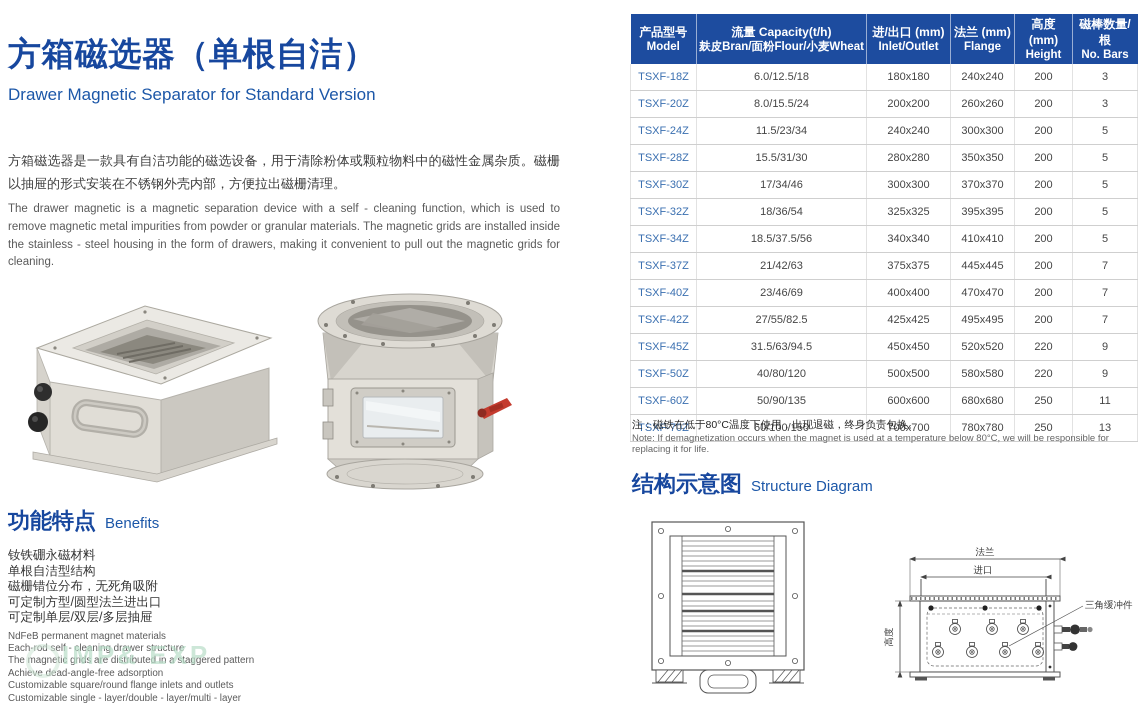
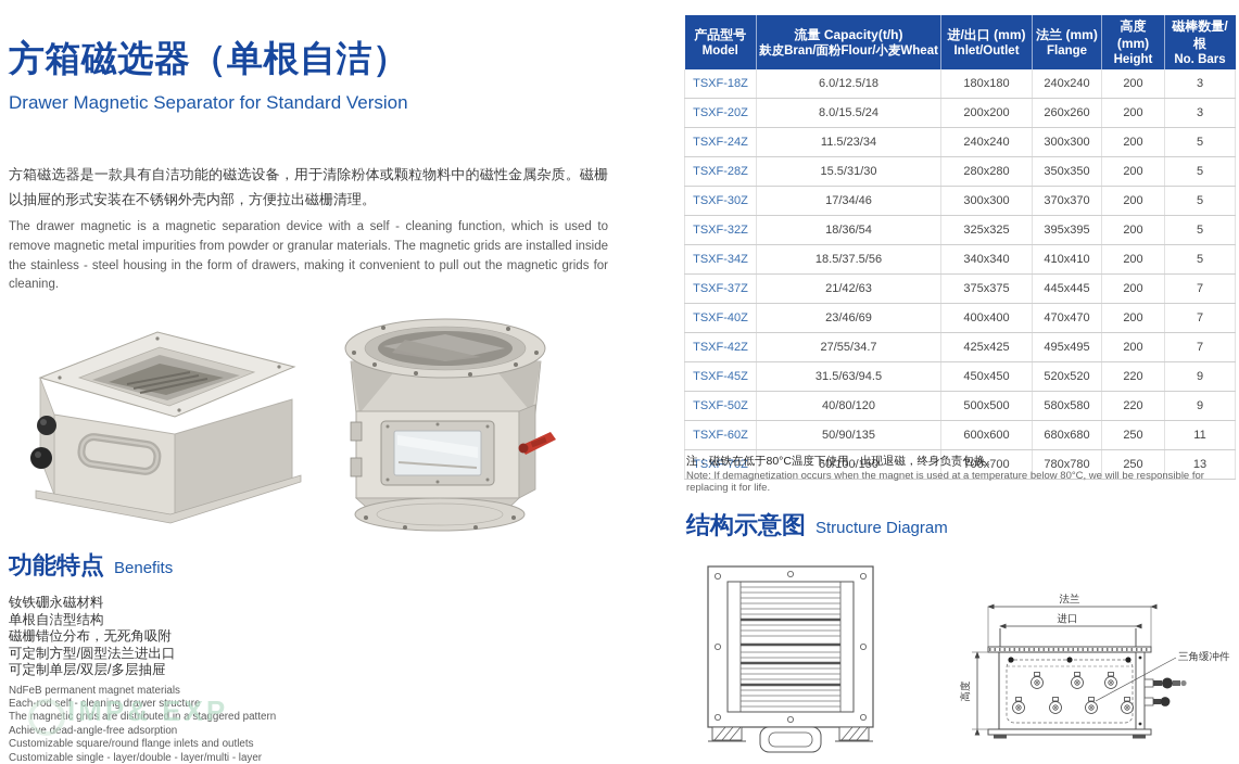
  方箱磁选器（单根自洁）
  Drawer Magnetic Separator for Standard Version
  方箱磁选器是一款具有自洁功能的磁选设备，用于清除粉体或颗粒物料中的磁性金属杂质。磁栅以抽屉的形式安装在不锈钢外壳内部，方便拉出磁栅清理。
  The drawer magnetic is a magnetic separation device with a self - cleaning function, which is used to remove magnetic metal impurities from powder or granular materials. The magnetic grids are installed inside the stainless - steel housing in the form of drawers, making it convenient to pull out the magnetic grids for cleaning.
  功能特点
  Benefits
  钕铁硼永磁材料
  单根自洁型结构
  磁栅错位分布，无死角吸附
  可定制方型/圆型法兰进出口
  可定制单层/双层/多层抽屉
  NdFeB permanent magnet materials
  Each-rod self - cleaning drawer structure
  The magnetic grids are distributed in a staggered pattern
  Achieve dead-angle-free adsorption
  Customizable square/round flange inlets and outlets
  Customizable single - layer/double - layer/multi - layer
  IMP& EXP
  产品型号 Model	流量 Capacity(t/h) 麸皮Bran/面粉Flour/小麦Wheat	进/出口 (mm) Inlet/Outlet	法兰 (mm) Flange	高度 (mm) Height	磁棒数量/根 No. Bars
  TSXF-18Z	6.0/12.5/18	180x180	240x240	200	3
  TSXF-20Z	8.0/15.5/24	200x200	260x260	200	3
  TSXF-24Z	11.5/23/34	240x240	300x300	200	5
  TSXF-28Z	15.5/31/30	280x280	350x350	200	5
  TSXF-30Z	17/34/46	300x300	370x370	200	5
  TSXF-32Z	18/36/54	325x325	395x395	200	5
  TSXF-34Z	18.5/37.5/56	340x340	410x410	200	5
  TSXF-37Z	21/42/63	375x375	445x445	200	7
  TSXF-40Z	23/46/69	400x400	470x470	200	7
- TSXF-42Z	27/55/82.5	425x425	495x495	200	7
+ TSXF-42Z	27/55/34.7	425x425	495x495	200	7
  TSXF-45Z	31.5/63/94.5	450x450	520x520	220	9
  TSXF-50Z	40/80/120	500x500	580x580	220	9
  TSXF-60Z	50/90/135	600x600	680x680	250	11
  TSXF-70Z	60/100/150	700x700	780x780	250	13
  注：磁铁在低于80°C温度下使用，出现退磁，终身负责包换。
  Note: If demagnetization occurs when the magnet is used at a temperature below 80°C, we will be responsible for replacing it for life.
  结构示意图
  Structure Diagram
  法兰
  进口
  三角缓冲件
